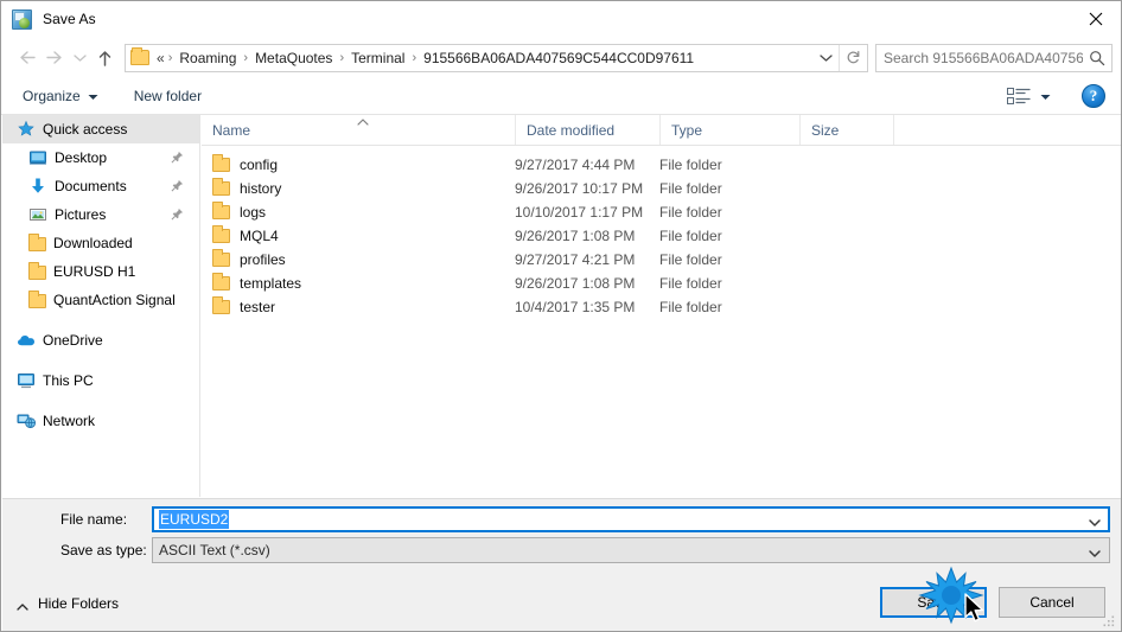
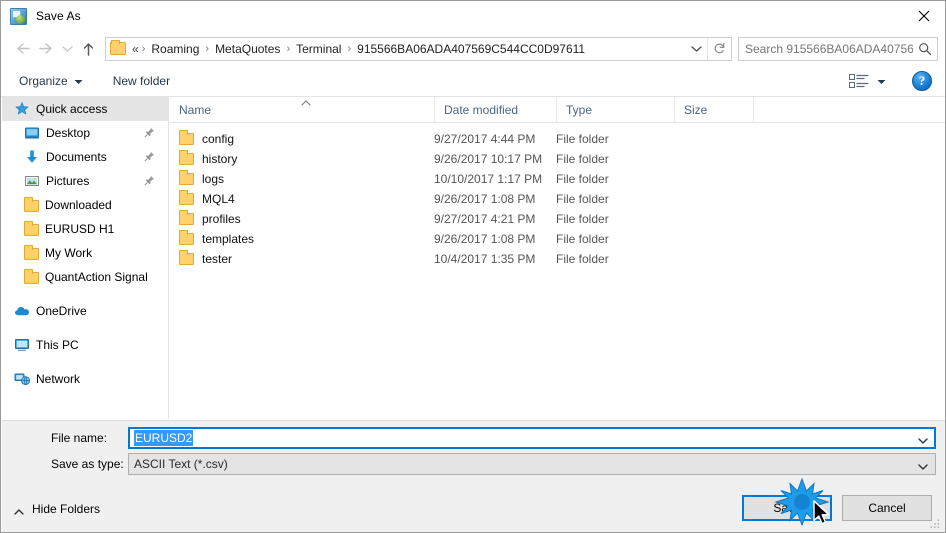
  Save As
  «
  ›
  Roaming
  ›
  MetaQuotes
  ›
  Terminal
  ›
  915566BA06ADA407569C544CC0D97611
  Search 915566BA06ADA40756
  Organize
  New folder
  ?
  Quick access
  Desktop
  Documents
  Pictures
  Downloaded
  EURUSD H1
+ My Work
  QuantAction Signal
  OneDrive
  This PC
  Network
  Name
  Date modified
  Type
  Size
  config
  9/27/2017 4:44 PM
  File folder
  history
  9/26/2017 10:17 PM
  File folder
  logs
  10/10/2017 1:17 PM
  File folder
  MQL4
  9/26/2017 1:08 PM
  File folder
  profiles
  9/27/2017 4:21 PM
  File folder
  templates
  9/26/2017 1:08 PM
  File folder
  tester
  10/4/2017 1:35 PM
  File folder
  File name:
  EURUSD2
  Save as type:
  ASCII Text (*.csv)
  Hide Folders
  Cancel
